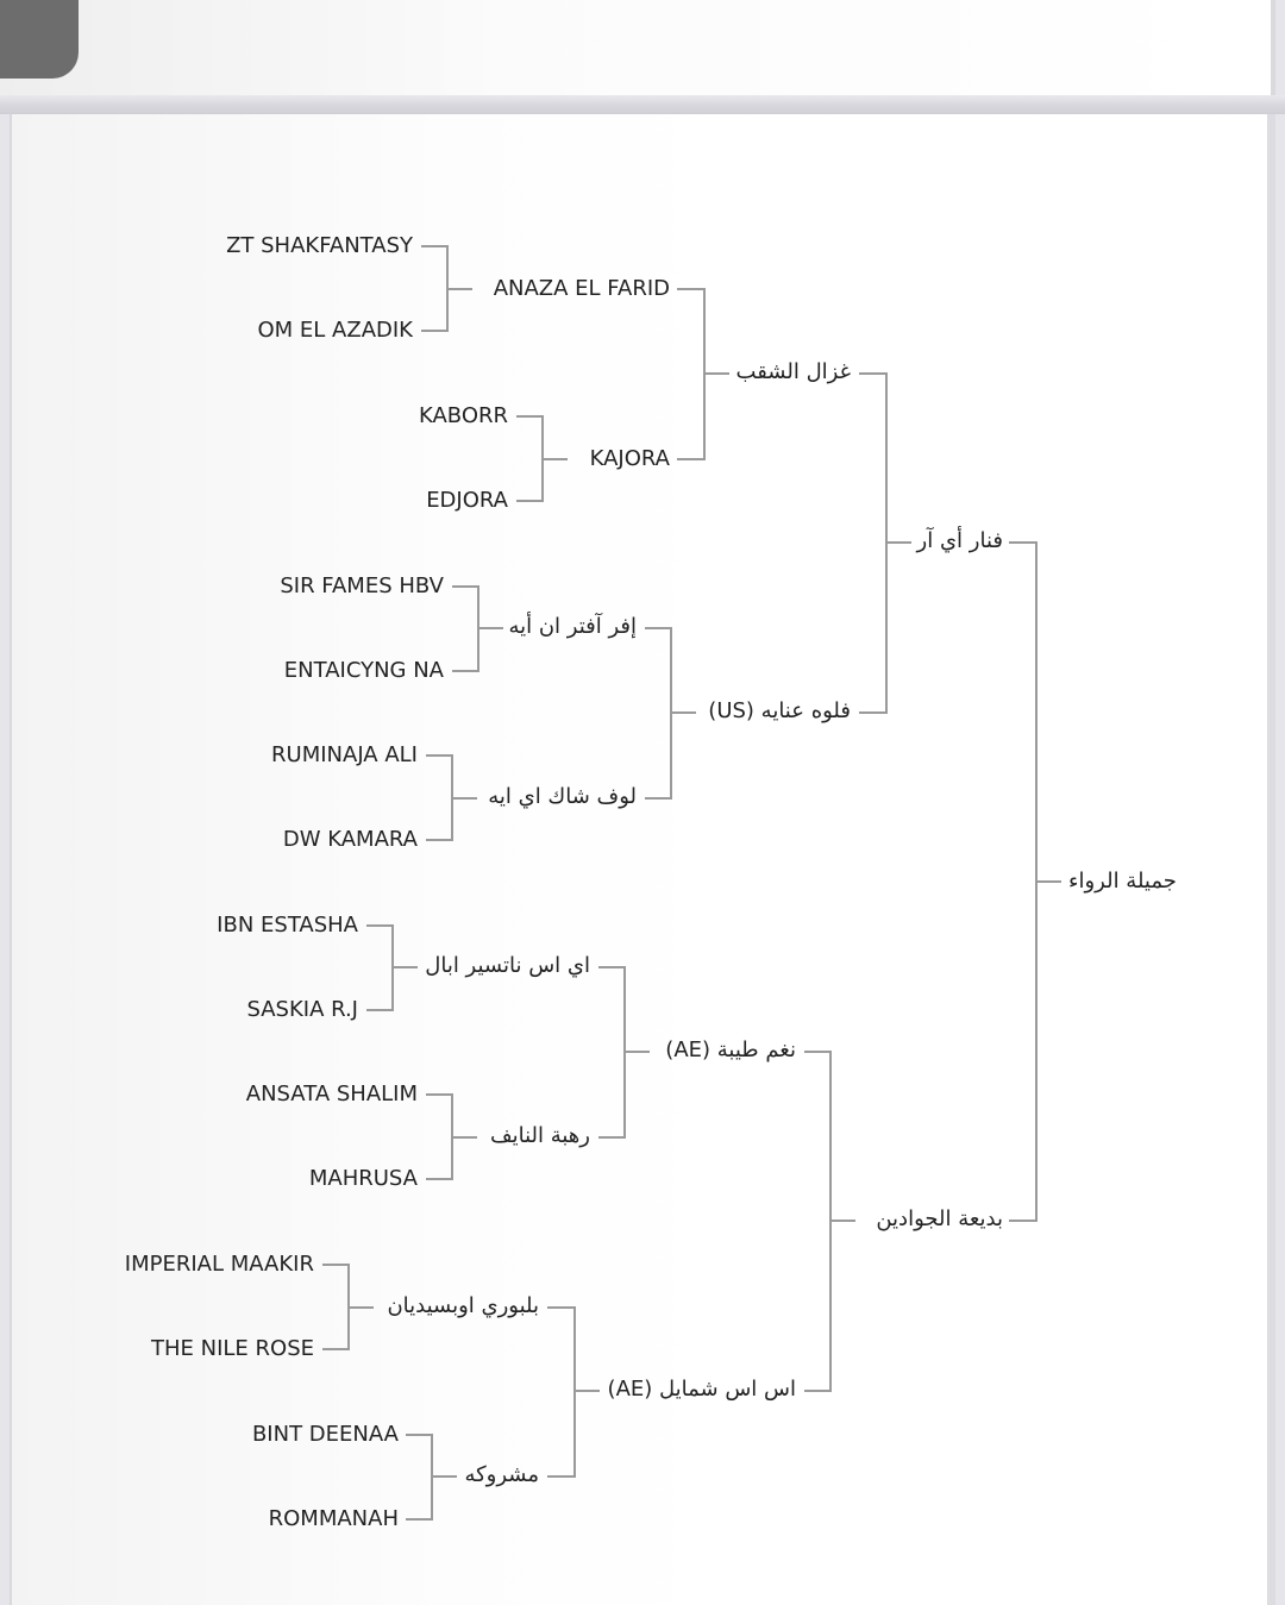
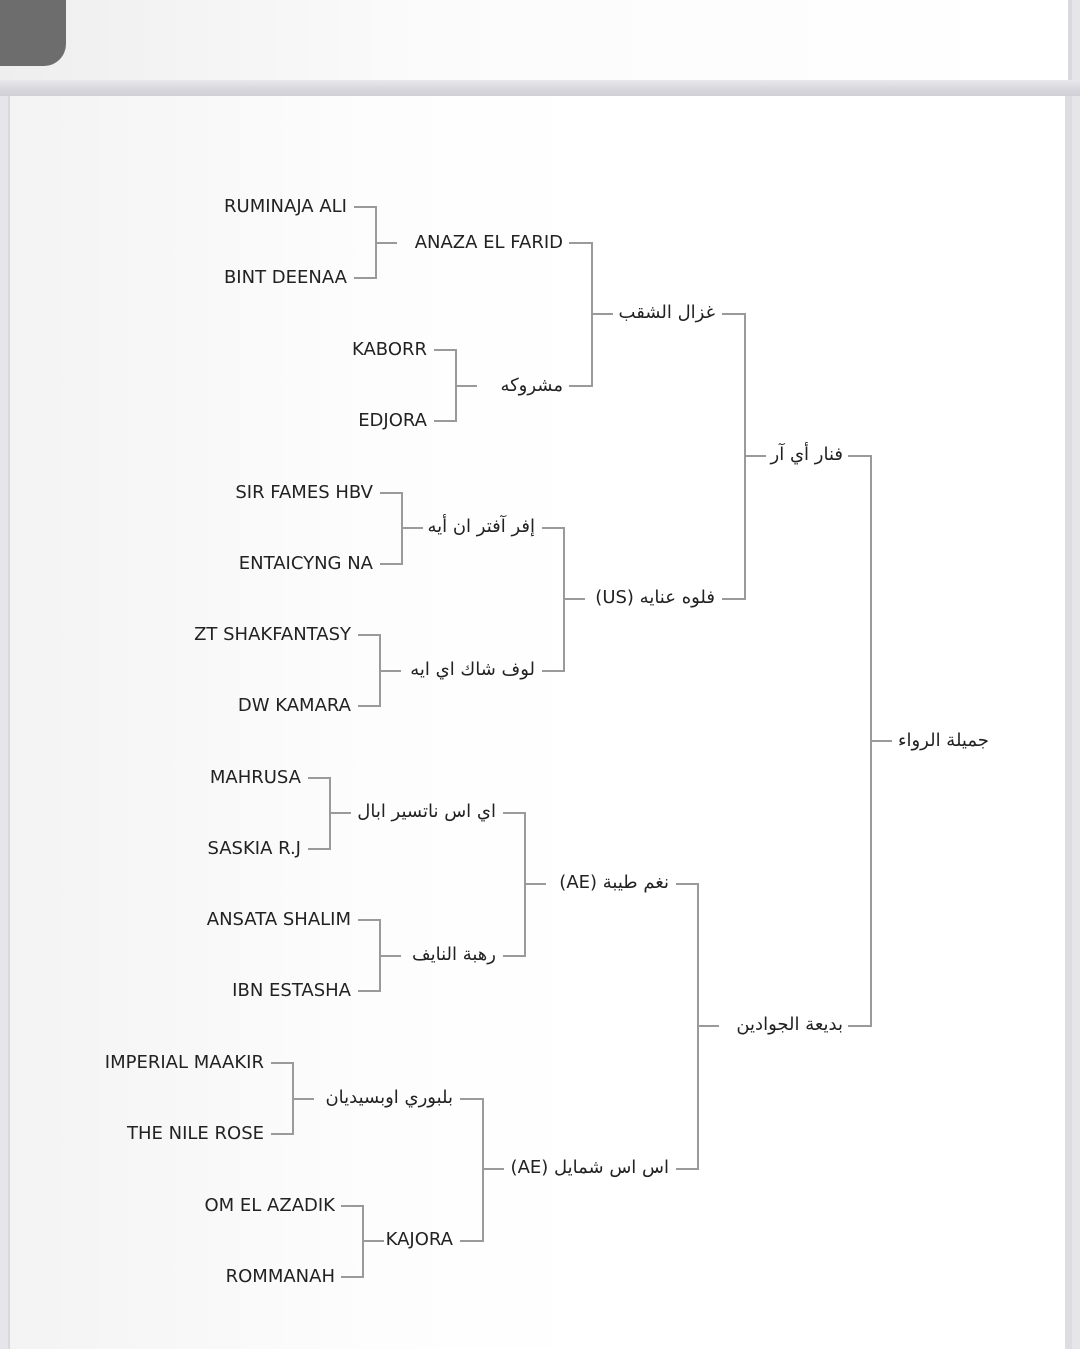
- ZT SHAKFANTASY
+ RUMINAJA ALI
- OM EL AZADIK
+ BINT DEENAA
  KABORR
  EDJORA
  SIR FAMES HBV
  ENTAICYNG NA
- RUMINAJA ALI
+ ZT SHAKFANTASY
  DW KAMARA
- IBN ESTASHA
+ MAHRUSA
  SASKIA R.J
  ANSATA SHALIM
- MAHRUSA
+ IBN ESTASHA
  IMPERIAL MAAKIR
  THE NILE ROSE
- BINT DEENAA
+ OM EL AZADIK
  ROMMANAH
  ANAZA EL FARID
- KAJORA
+ مشروكه
  إفر آفتر ان أيه
  لوف شاك اي ايه
  اي اس ناتسير ابال
  رهبة النايف
  بلبوري اوبسيديان
- مشروكه
+ KAJORA
  غزال الشقب
  فلوه عنايه (US)
  نغم طيبة (AE)
  اس اس شمايل (AE)
  فنار أي آر
  بديعة الجوادين
  جميلة الرواء
